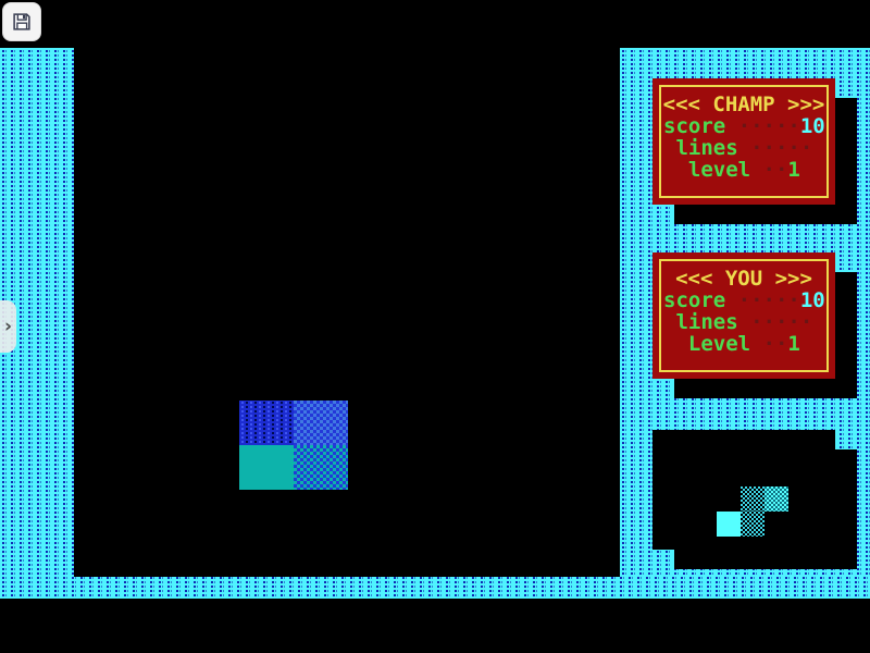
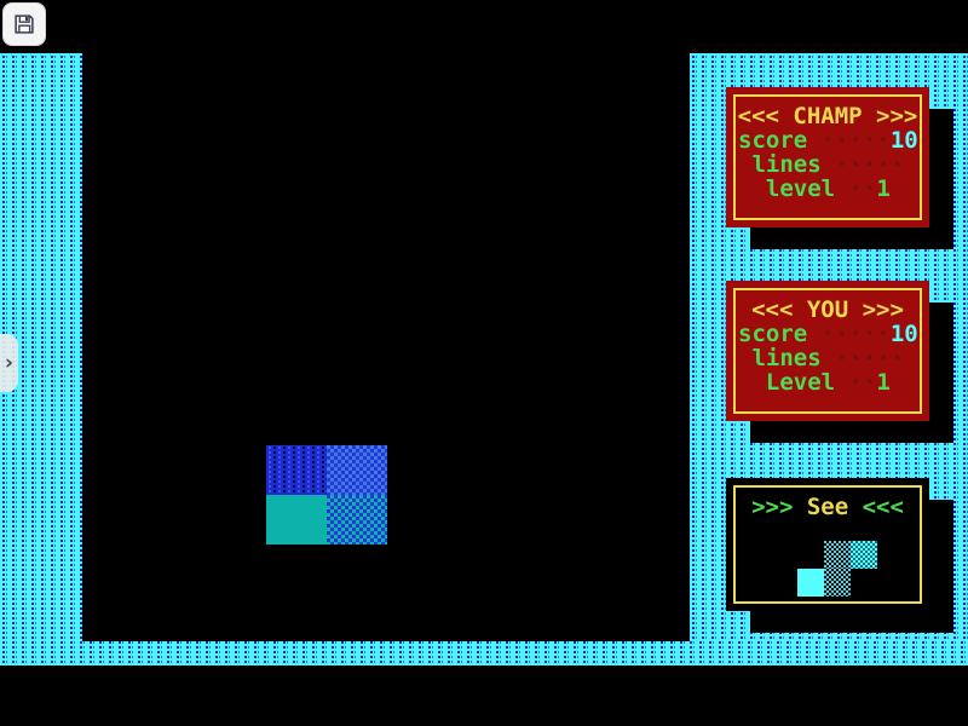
  <<< CHAMP >>>
  score ·····10
  lines ·····
  level ··1
  <<< YOU >>>
  score ·····10
  lines ·····
  Level ··1
+ >>> See <<<
  ›
